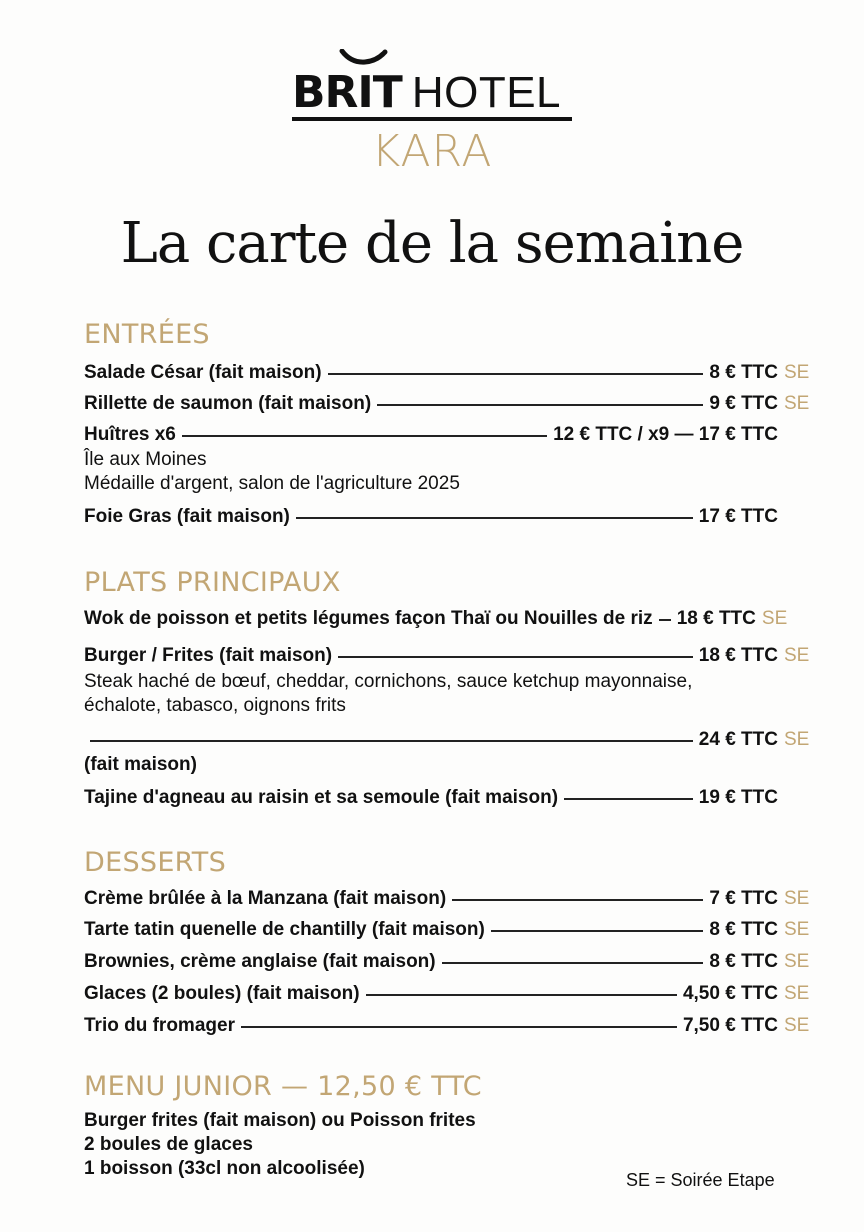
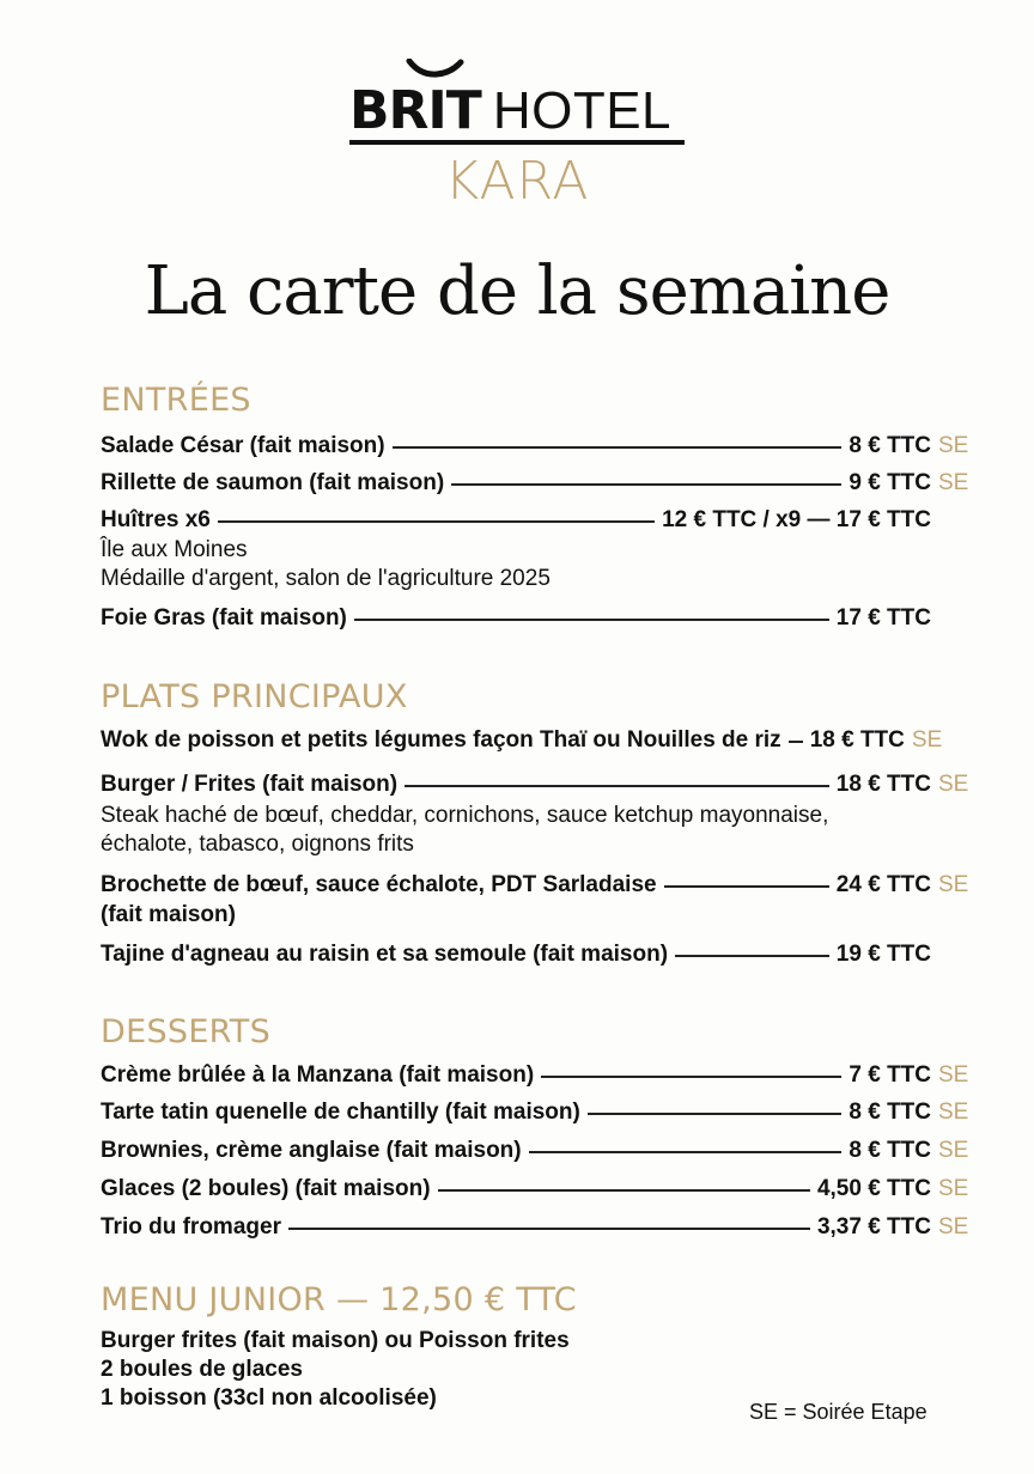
  BRIT
  HOTEL
  KARA
  La carte de la semaine
  ENTRÉES
  Salade César (fait maison)
  8 € TTC
  SE
  Rillette de saumon (fait maison)
  9 € TTC
  SE
  Huîtres x6
  12 € TTC / x9 — 17 € TTC
  Île aux Moines
  Médaille d'argent, salon de l'agriculture 2025
  Foie Gras (fait maison)
  17 € TTC
  PLATS PRINCIPAUX
  Wok de poisson et petits légumes façon Thaï ou Nouilles de riz
  18 € TTC
  SE
  Burger / Frites (fait maison)
  18 € TTC
  SE
  Steak haché de bœuf, cheddar, cornichons, sauce ketchup mayonnaise,
  échalote, tabasco, oignons frits
+ Brochette de bœuf, sauce échalote, PDT Sarladaise
  24 € TTC
  SE
  (fait maison)
  Tajine d'agneau au raisin et sa semoule (fait maison)
  19 € TTC
  DESSERTS
  Crème brûlée à la Manzana (fait maison)
  7 € TTC
  SE
  Tarte tatin quenelle de chantilly (fait maison)
  8 € TTC
  SE
  Brownies, crème anglaise (fait maison)
  8 € TTC
  SE
  Glaces (2 boules) (fait maison)
  4,50 € TTC
  SE
  Trio du fromager
- 7,50 € TTC
+ 3,37 € TTC
  SE
  MENU JUNIOR — 12,50 € TTC
  Burger frites (fait maison) ou Poisson frites
  2 boules de glaces
  1 boisson (33cl non alcoolisée)
  SE = Soirée Etape
